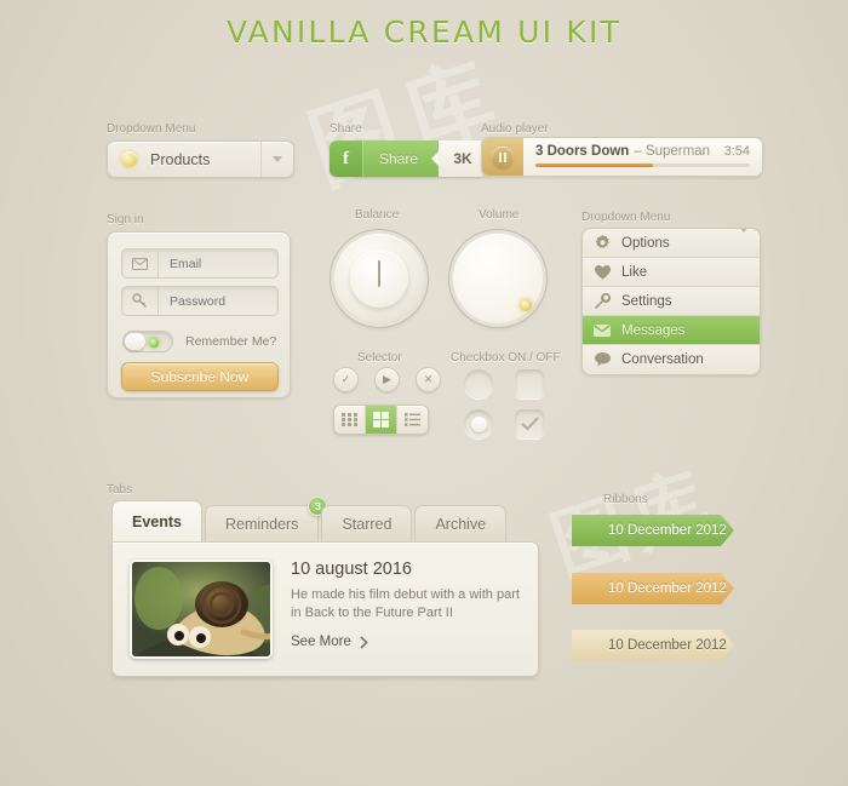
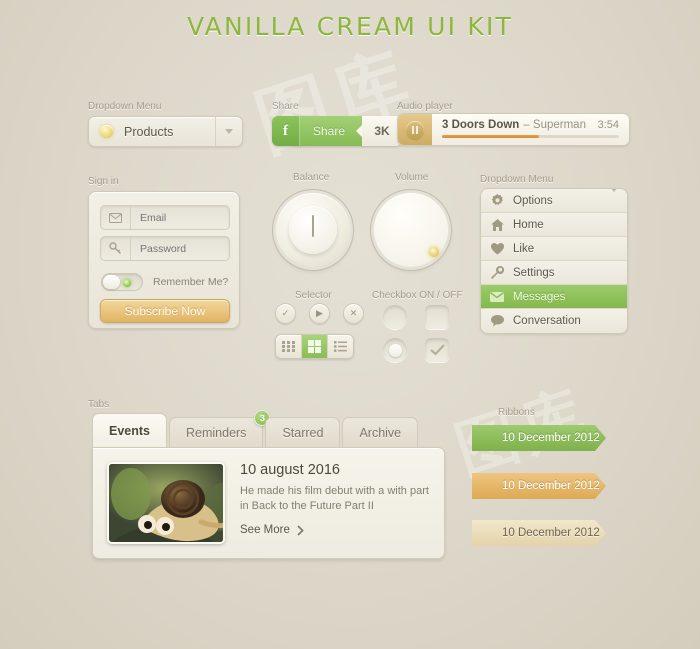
  VANILLA CREAM UI KIT
  Dropdown Menu
  Products
  Share
  f
  Share
  3K
  Audio player
  3 Doors Down
  – Superman
  3:54
  Sign in
  Email
  Password
  Remember Me?
  Subscribe Now
  Balance
  Volume
  Selector
  ✓
  ▶
  ✕
  Checkbox ON / OFF
  Dropdown Menu
  Options
+ Home
  Like
  Settings
  Messages
  Conversation
  Tabs
  Events
  Reminders
  3
  Starred
  Archive
  10 august 2016
  He made his film debut with a with part in Back to the Future Part II
  See More
  Ribbons
  10 December 2012
  10 December 2012
  10 December 2012
